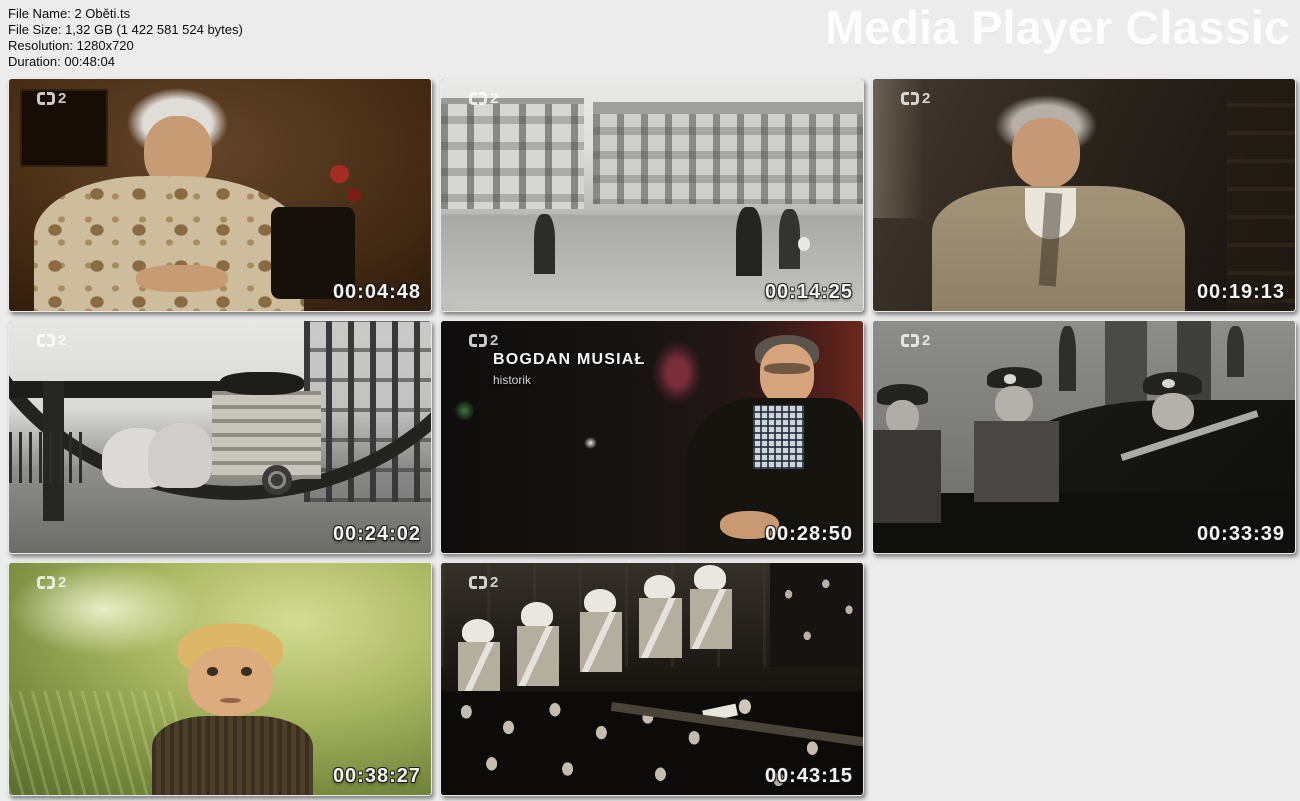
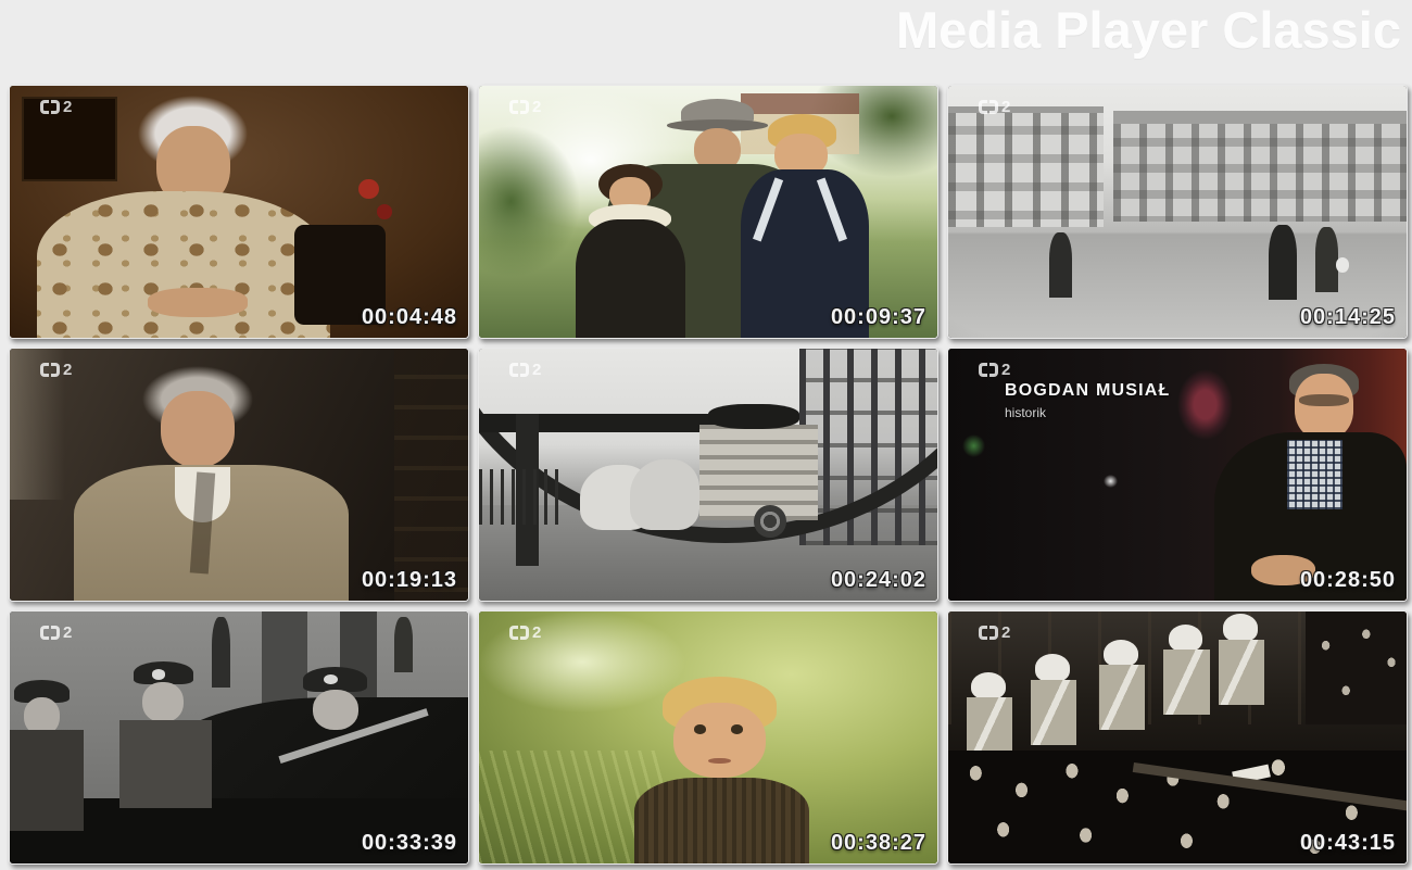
- File Name: 2 Oběti.ts
- File Size: 1,32 GB (1 422 581 524 bytes)
- Resolution: 1280x720
- Duration: 00:48:04
  Media Player Classic
  2
  00:04:48
+ 00:09:37
  2
  00:14:25
  2
  00:19:13
  2
  00:24:02
  BOGDAN MUSIAŁ
  historik
  2
  00:28:50
  2
  00:33:39
  2
  00:38:27
  2
  00:43:15
